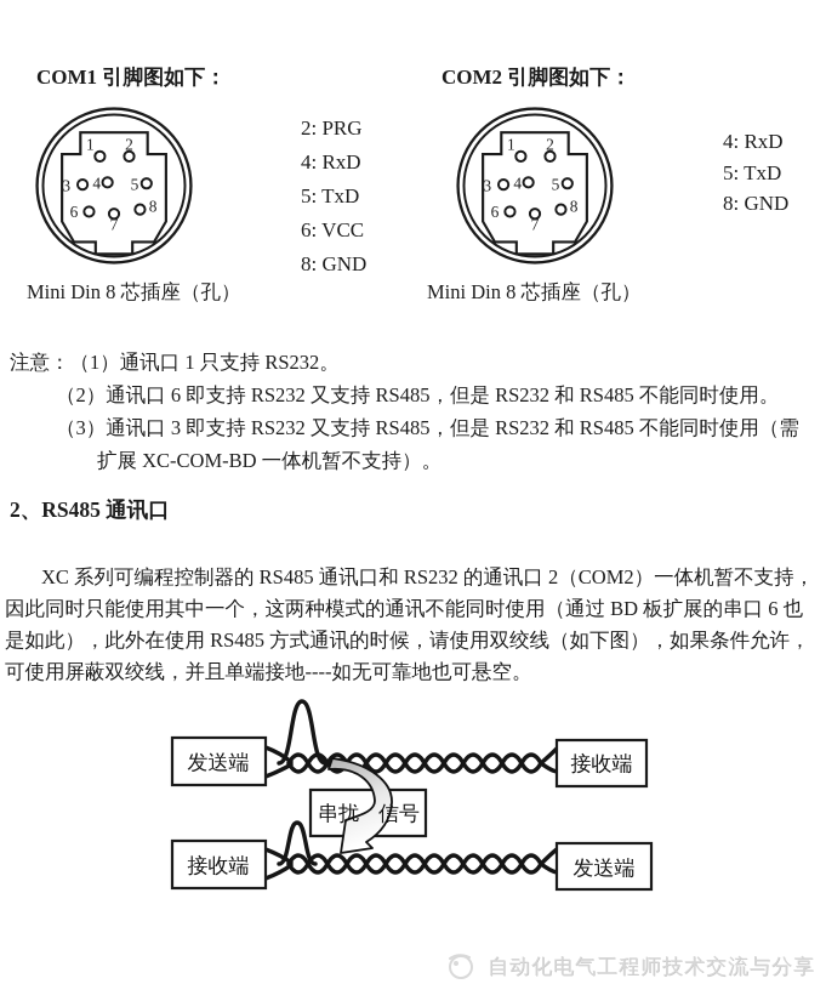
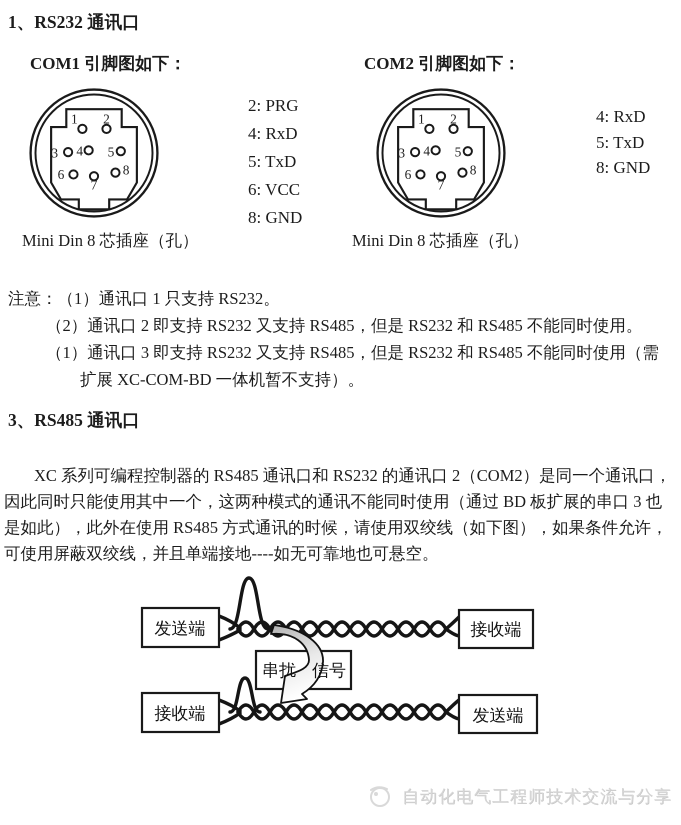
+ 1、RS232 通讯口
  COM1 引脚图如下：
  COM2 引脚图如下：
  1
  2
  3
  4
  5
  6
  7
  8
  1
  2
  3
  4
  5
  6
  7
  8
  2: PRG
  4: RxD
  5: TxD
  6: VCC
  8: GND
  4: RxD
  5: TxD
  8: GND
  Mini Din 8 芯插座（孔）
  Mini Din 8 芯插座（孔）
  注意：（1）通讯口 1 只支持 RS232。
- （2）通讯口 6 即支持 RS232 又支持 RS485，但是 RS232 和 RS485 不能同时使用。
+ （2）通讯口 2 即支持 RS232 又支持 RS485，但是 RS232 和 RS485 不能同时使用。
- （3）通讯口 3 即支持 RS232 又支持 RS485，但是 RS232 和 RS485 不能同时使用（需
+ （1）通讯口 3 即支持 RS232 又支持 RS485，但是 RS232 和 RS485 不能同时使用（需
  扩展 XC-COM-BD 一体机暂不支持）。
- 2、RS485 通讯口
+ 3、RS485 通讯口
- XC 系列可编程控制器的 RS485 通讯口和 RS232 的通讯口 2（COM2）一体机暂不支持，
+ XC 系列可编程控制器的 RS485 通讯口和 RS232 的通讯口 2（COM2）是同一个通讯口，
- 因此同时只能使用其中一个，这两种模式的通讯不能同时使用（通过 BD 板扩展的串口 6 也
+ 因此同时只能使用其中一个，这两种模式的通讯不能同时使用（通过 BD 板扩展的串口 3 也
  是如此），此外在使用 RS485 方式通讯的时候，请使用双绞线（如下图），如果条件允许，
  可使用屏蔽双绞线，并且单端接地----如无可靠地也可悬空。
  发送端
  接收端
  串扰
  信号
  接收端
  发送端
  自动化电气工程师技术交流与分享
